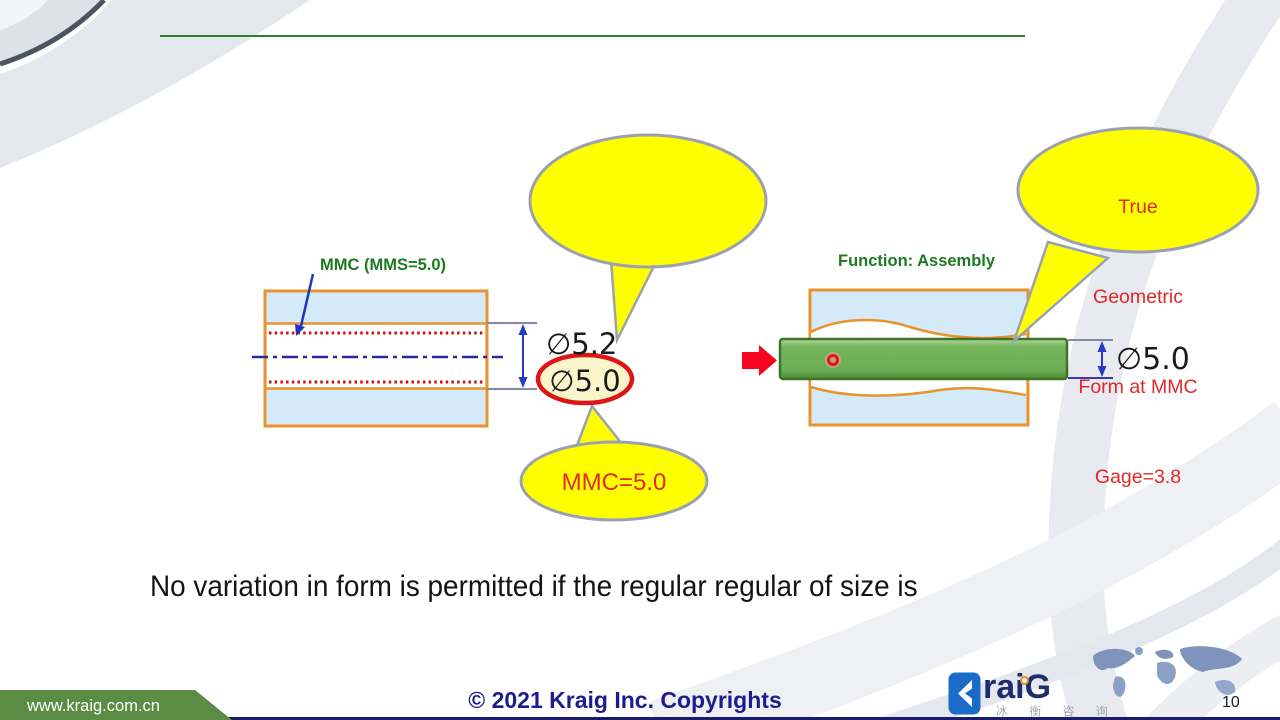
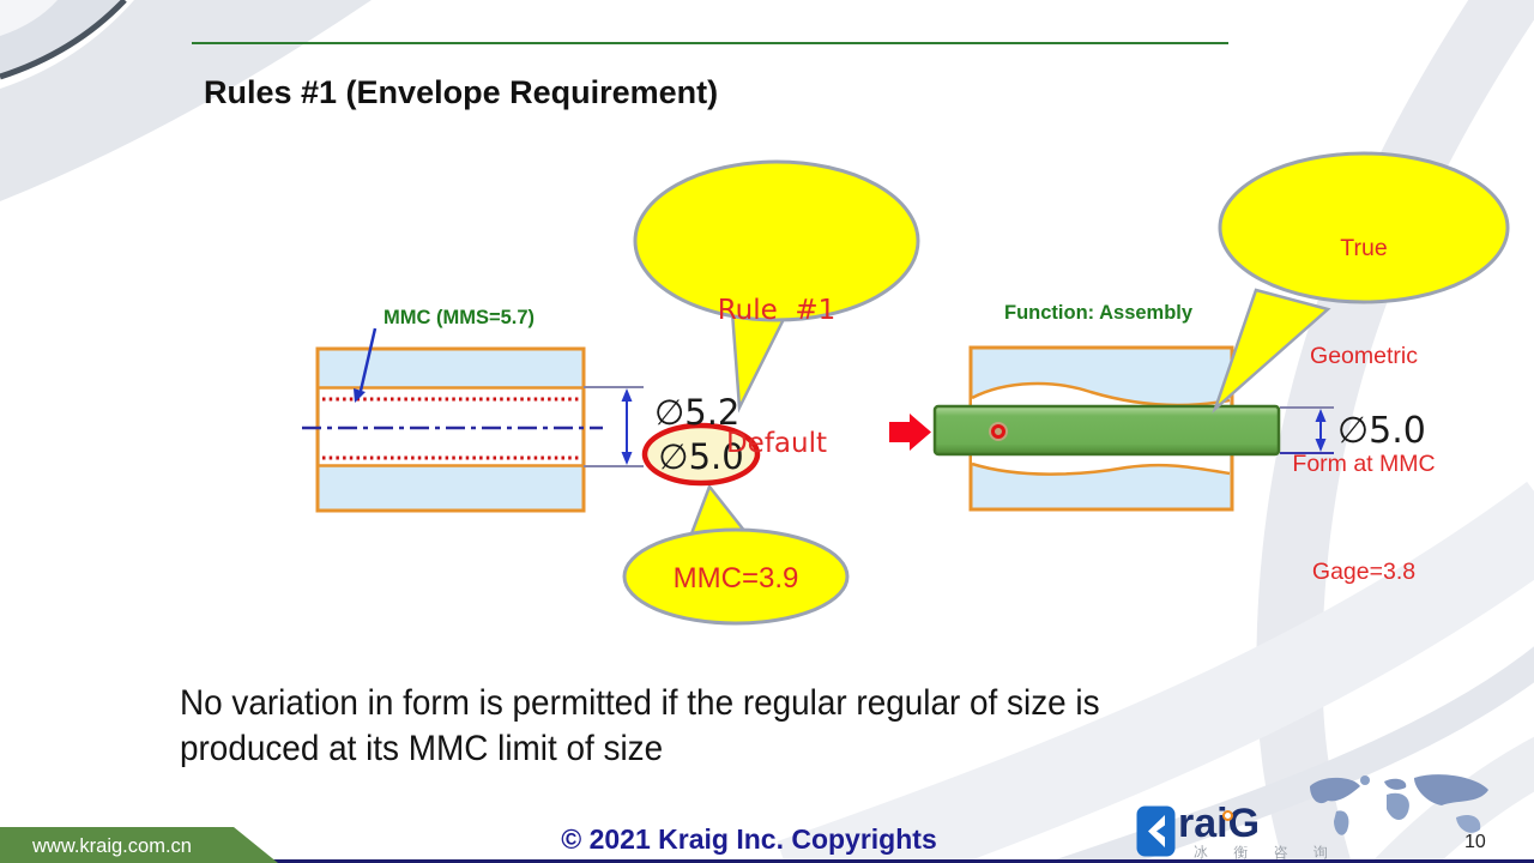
+ Rules #1 (Envelope Requirement)
- MMC (MMS=5.0)
+ MMC (MMS=5.7)
  ∅5.2
  ∅5.0
  Function: Assembly
  ∅5.0
+ Rule #1
+ Default
- MMC=5.0
+ MMC=3.9
  True
  Geometric
  Form at MMC
  Gage=3.8
  No variation in form is permitted if the regular regular of size is
+ produced at its MMC limit of size
  www.kraig.com.cn
  © 2021 Kraig Inc. Copyrights
  raiG
  冰 衡 咨 询
  10
